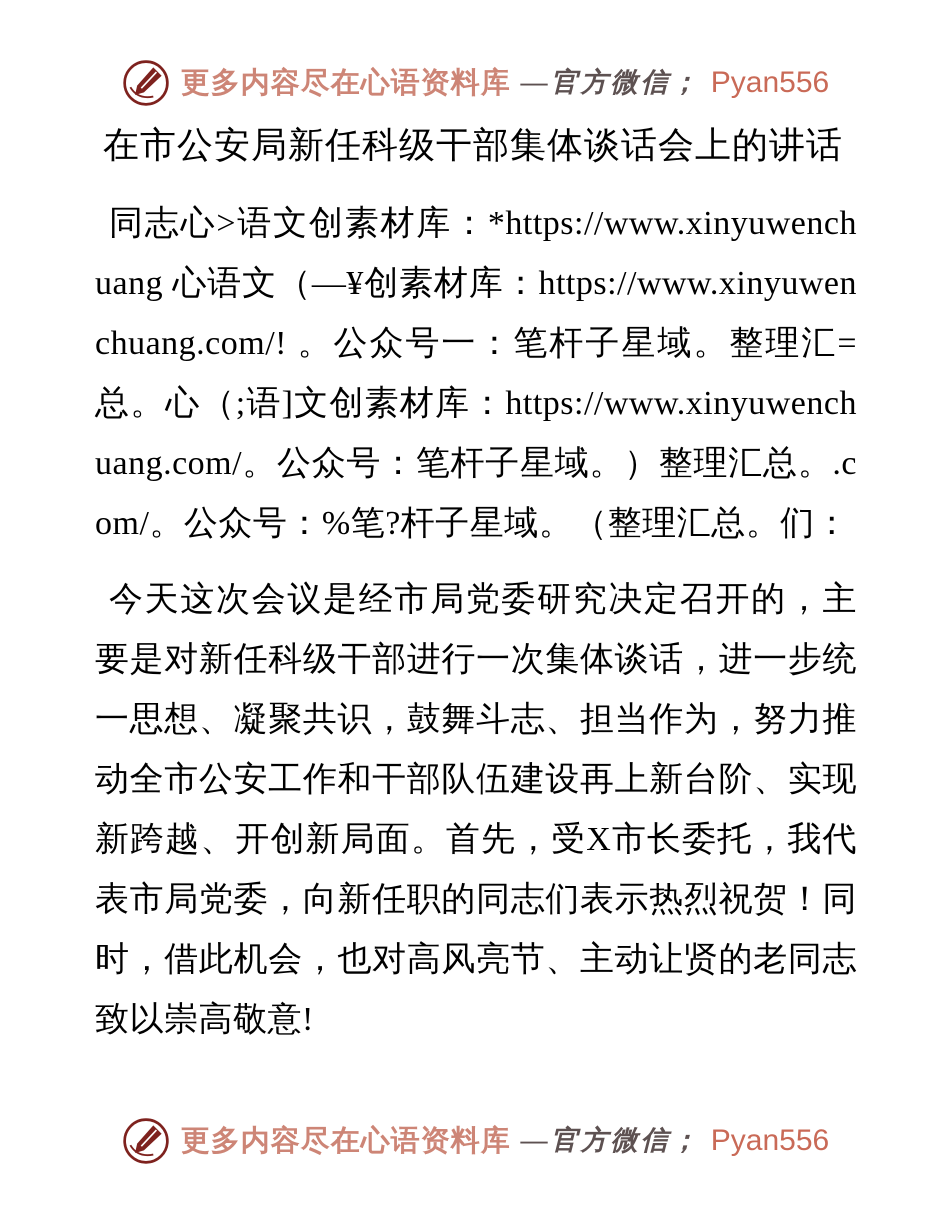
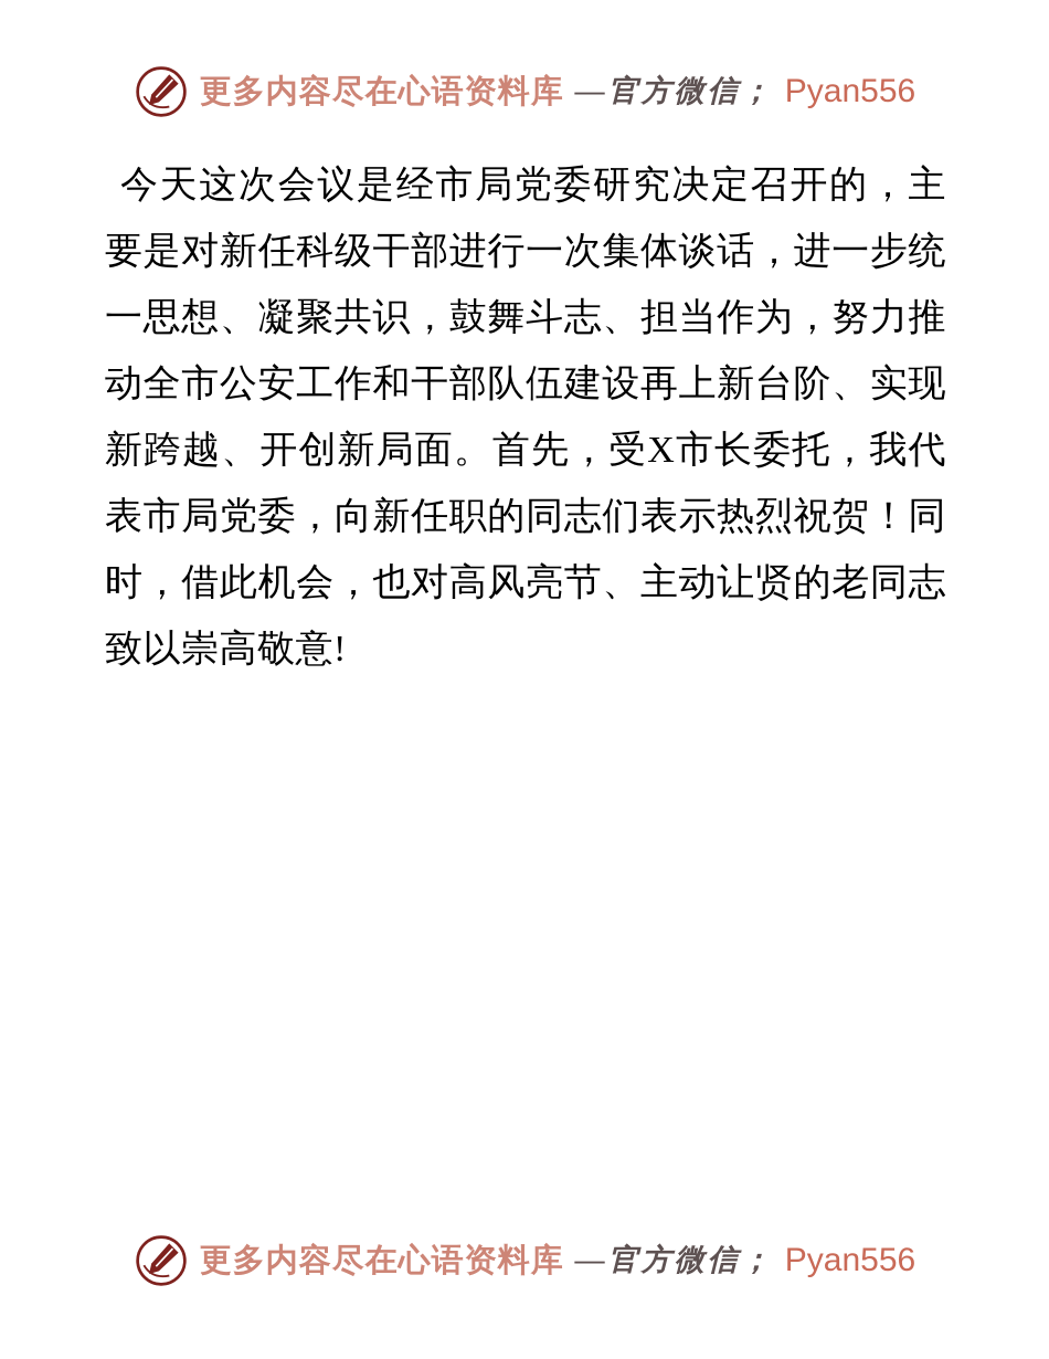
  更多内容尽在心语资料库
  —官方微信；
  Pyan556
- 在市公安局新任科级干部集体谈话会上的讲话
- 同志心>语文创素材库：*https://www.xinyuwenchuang 心语文（—¥创素材库：https://www.xinyuwenchuang.com/! 。公众号一：笔杆子星域。整理汇=总。心（;语]文创素材库：https://www.xinyuwenchuang.com/。公众号：笔杆子星域。）整理汇总。.com/。公众号：%笔?杆子星域。（整理汇总。们：
  今天这次会议是经市局党委研究决定召开的，主要是对新任科级干部进行一次集体谈话，进一步统一思想、凝聚共识，鼓舞斗志、担当作为，努力推动全市公安工作和干部队伍建设再上新台阶、实现新跨越、开创新局面。首先，受X市长委托，我代表市局党委，向新任职的同志们表示热烈祝贺！同时，借此机会，也对高风亮节、主动让贤的老同志致以崇高敬意!
  更多内容尽在心语资料库
  —官方微信；
  Pyan556
